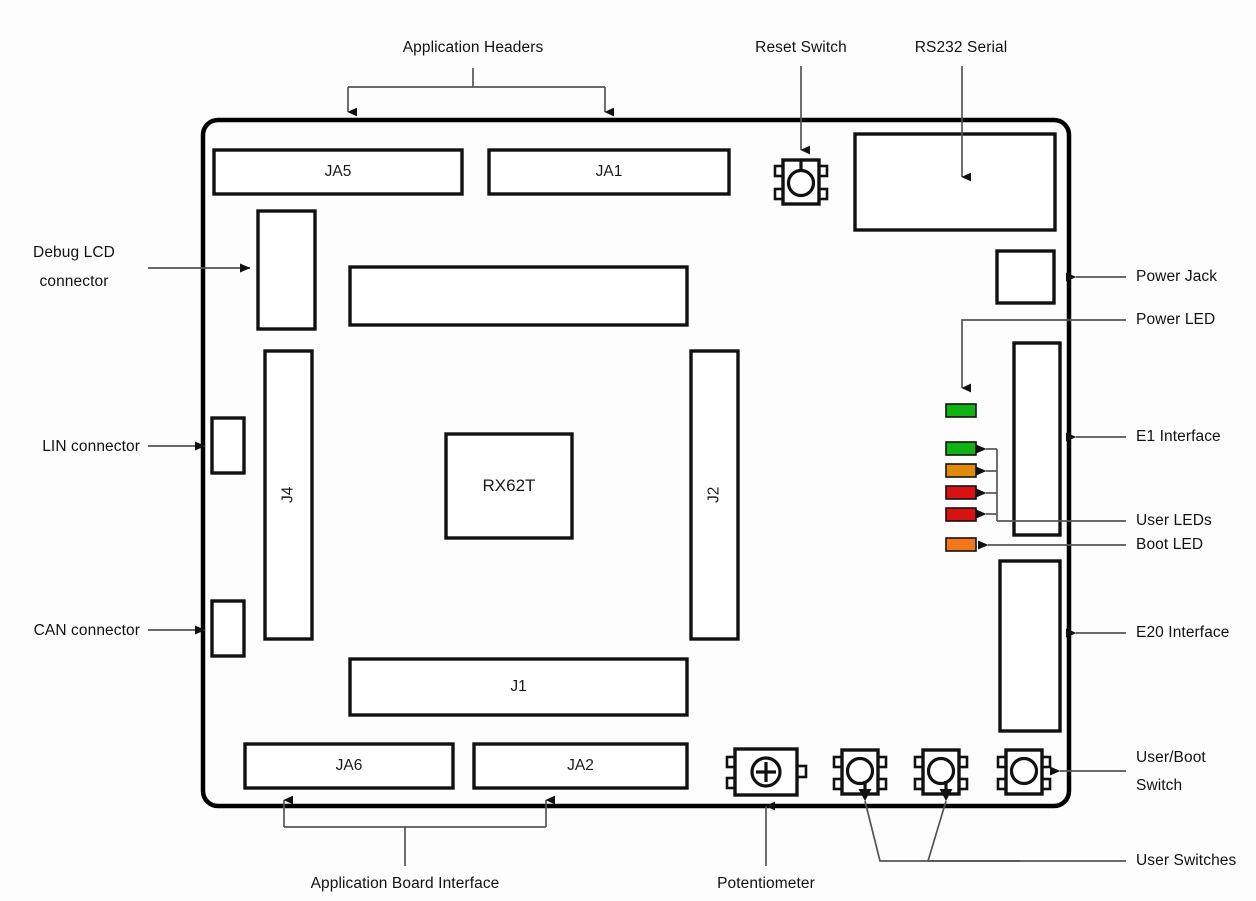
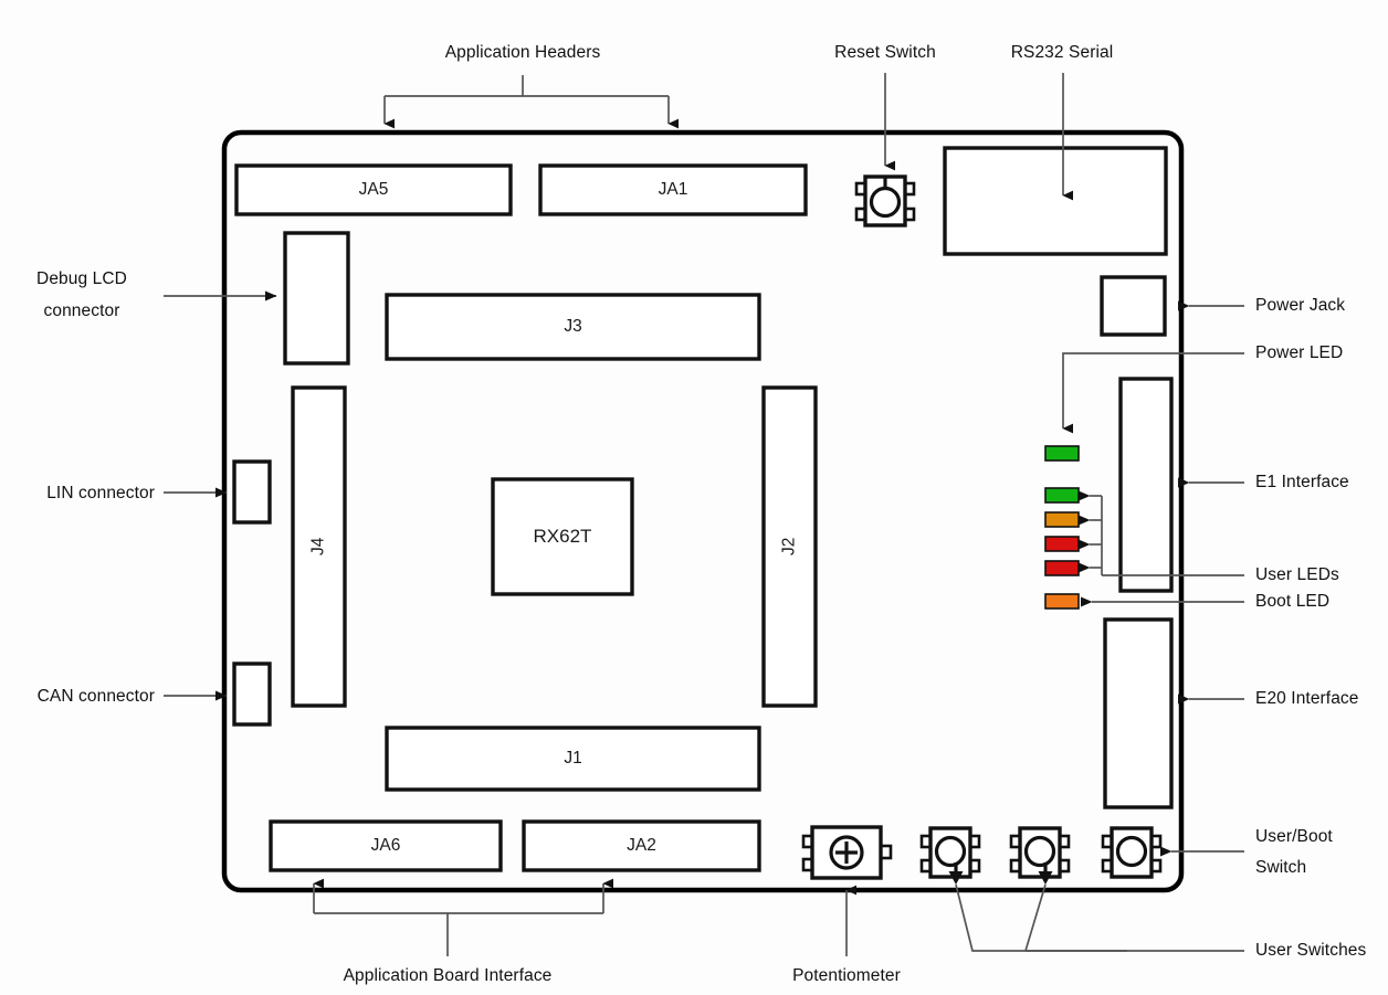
  JA5
  JA1
+ J3
  RX62T
  J1
  JA6
  JA2
  Application Headers
  Reset Switch
  RS232 Serial
  Debug LCD
  connector
  LIN connector
  CAN connector
  Power Jack
  Power LED
  E1 Interface
  User LEDs
  Boot LED
  E20 Interface
  User/Boot
  Switch
  User Switches
  Potentiometer
  Application Board Interface
